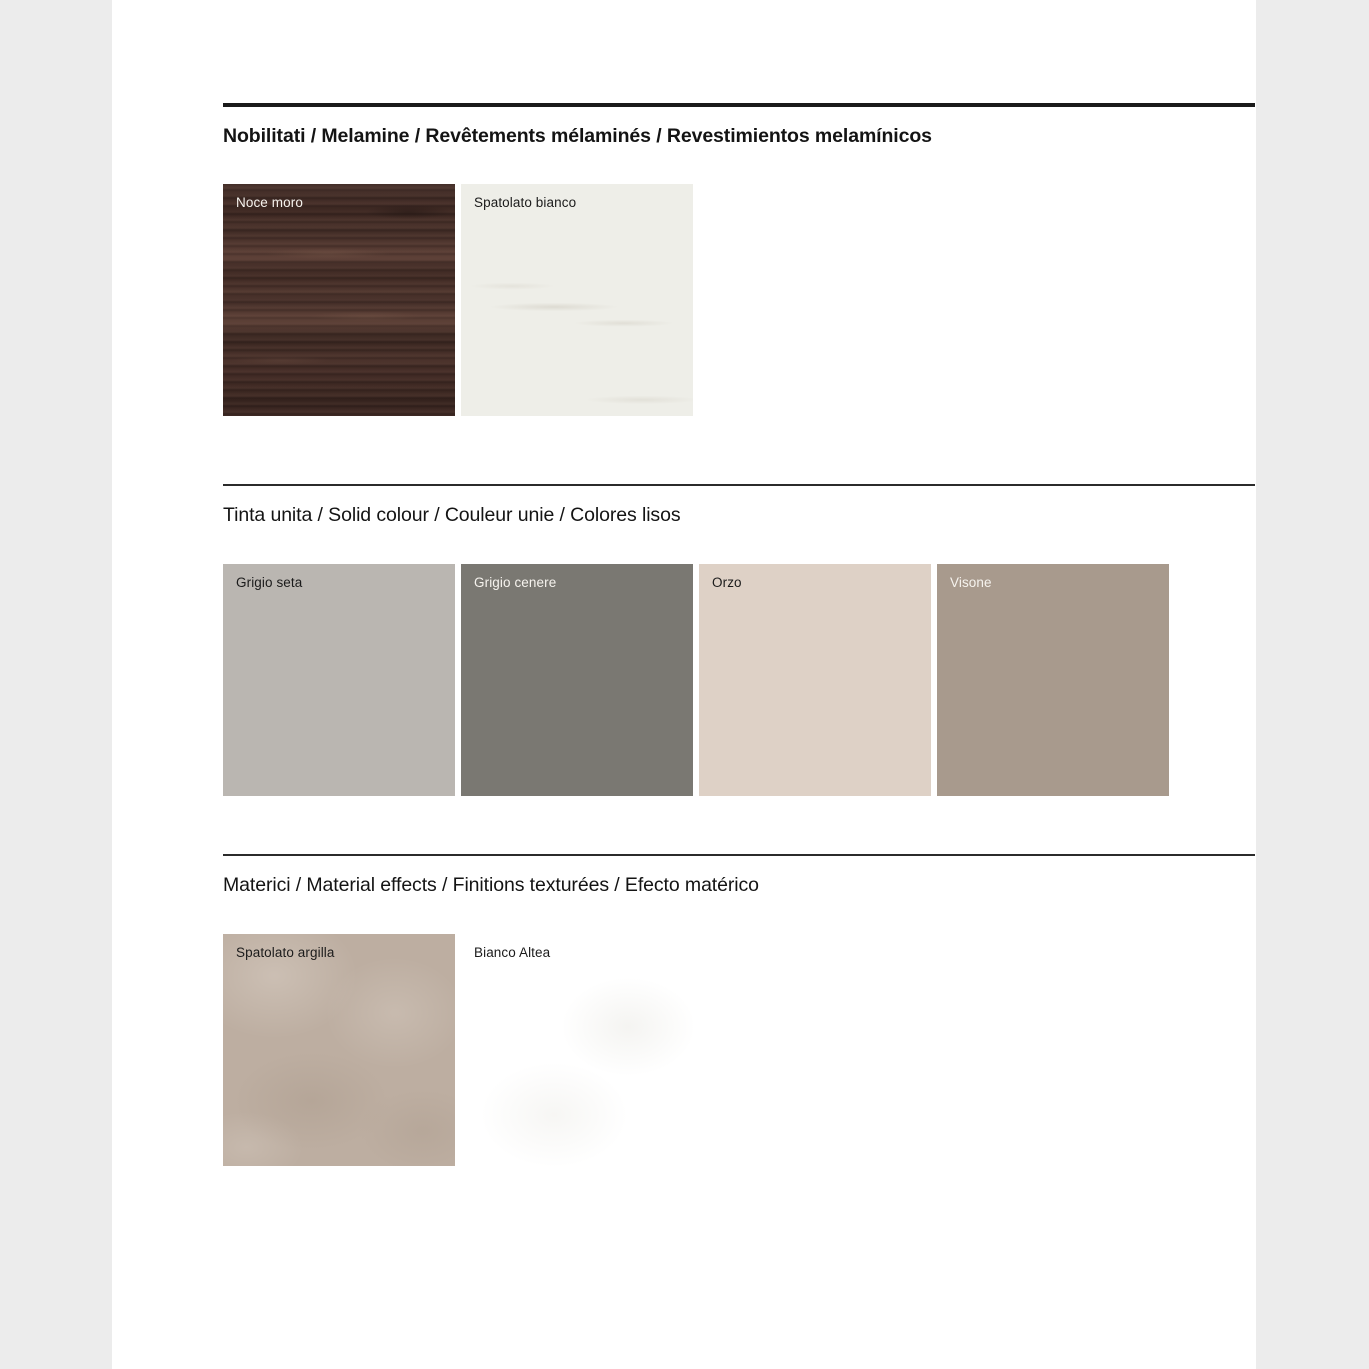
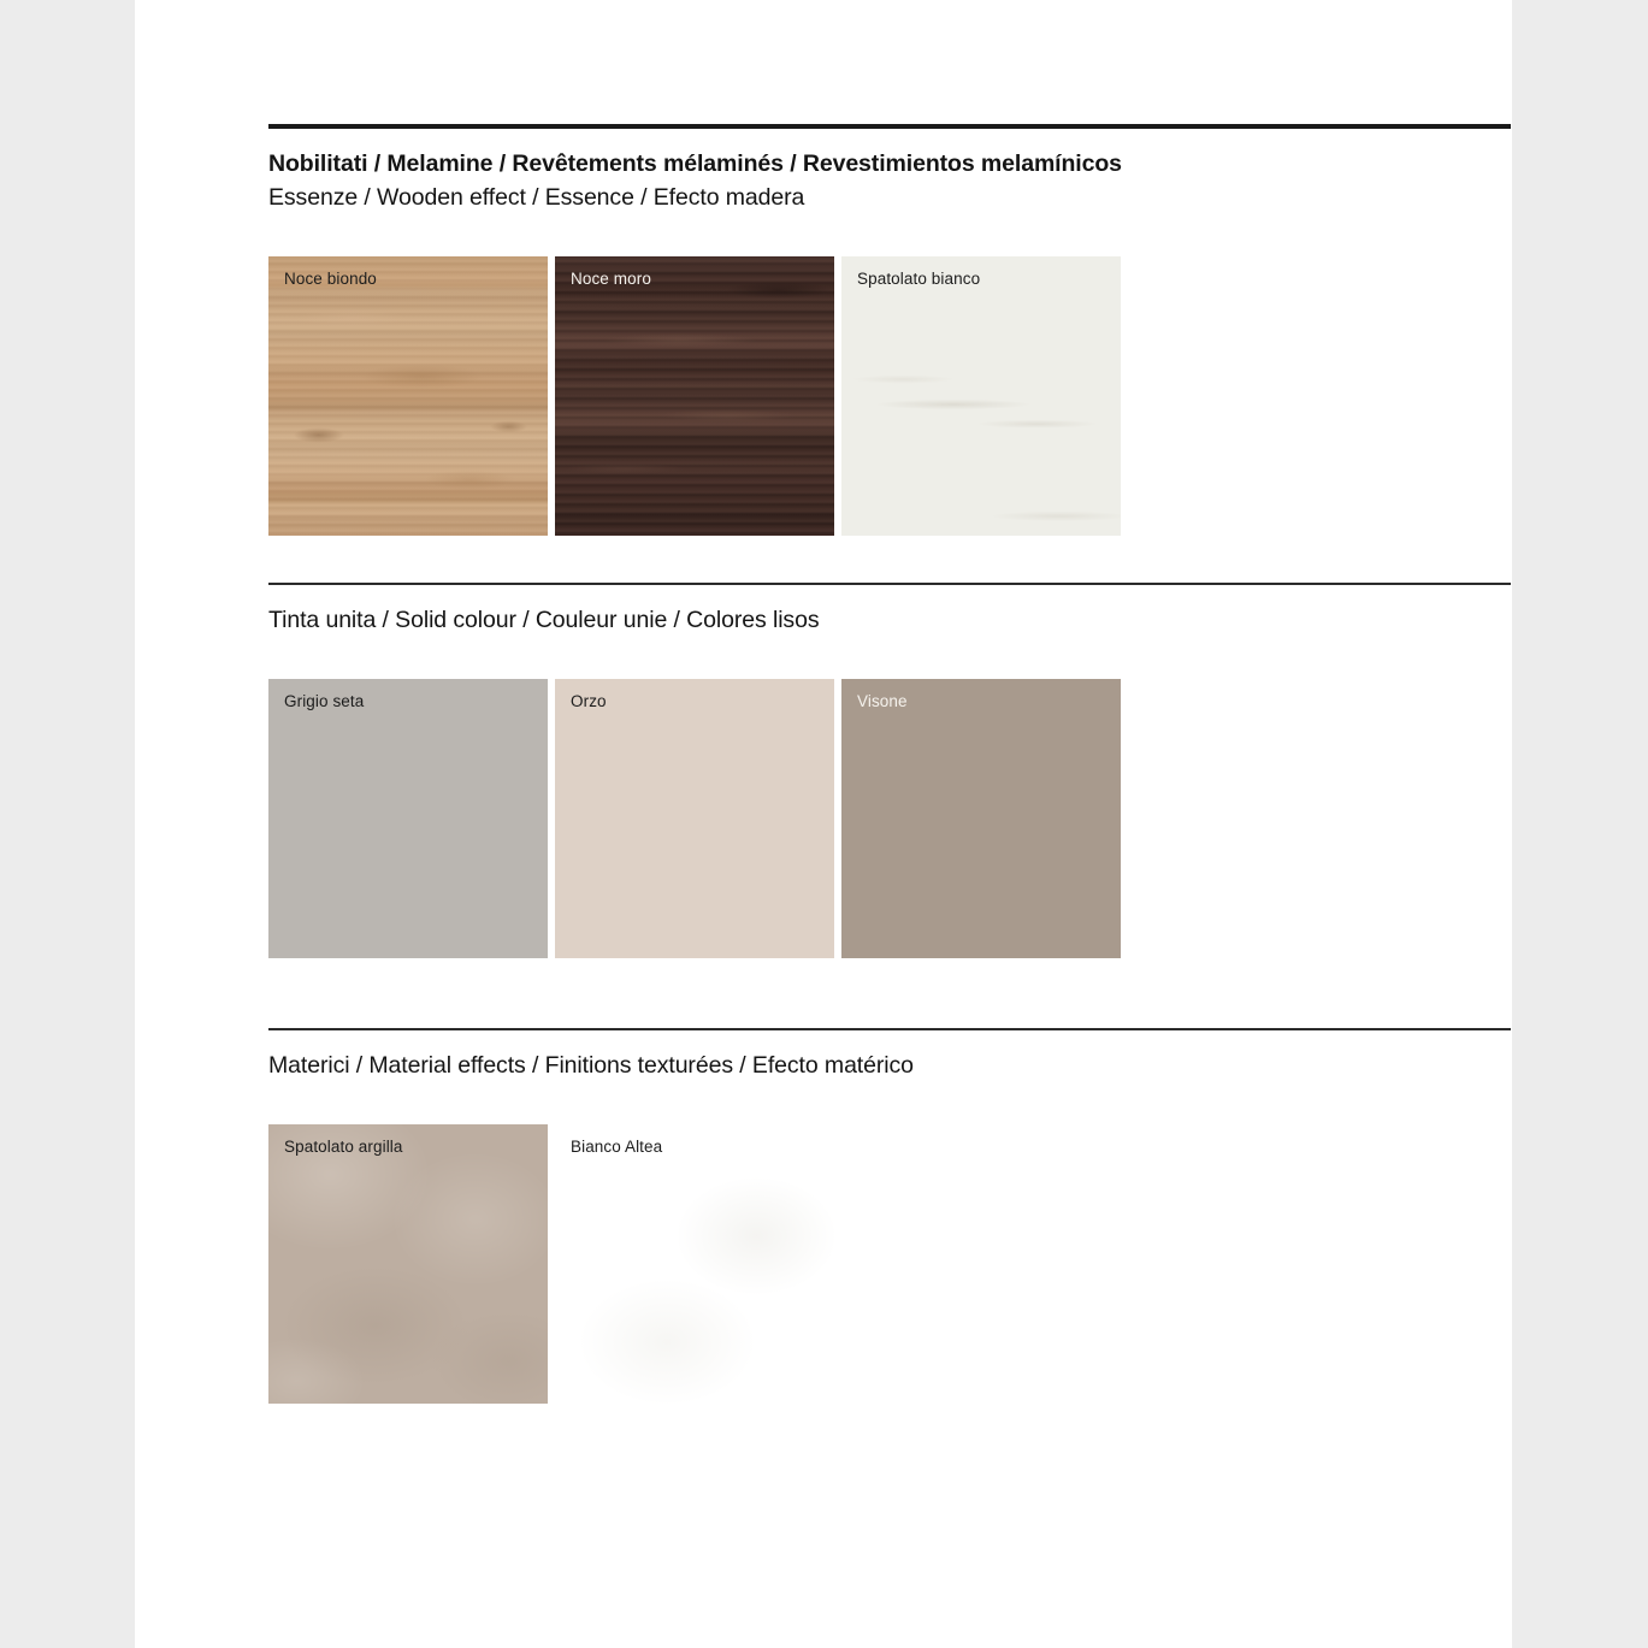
  Nobilitati / Melamine / Revêtements mélaminés / Revestimientos melamínicos
+ Essenze / Wooden effect / Essence / Efecto madera
+ Noce biondo
  Noce moro
  Spatolato bianco
  Tinta unita / Solid colour / Couleur unie / Colores lisos
  Grigio seta
- Grigio cenere
  Orzo
  Visone
  Materici / Material effects / Finitions texturées / Efecto matérico
  Spatolato argilla
  Bianco Altea
